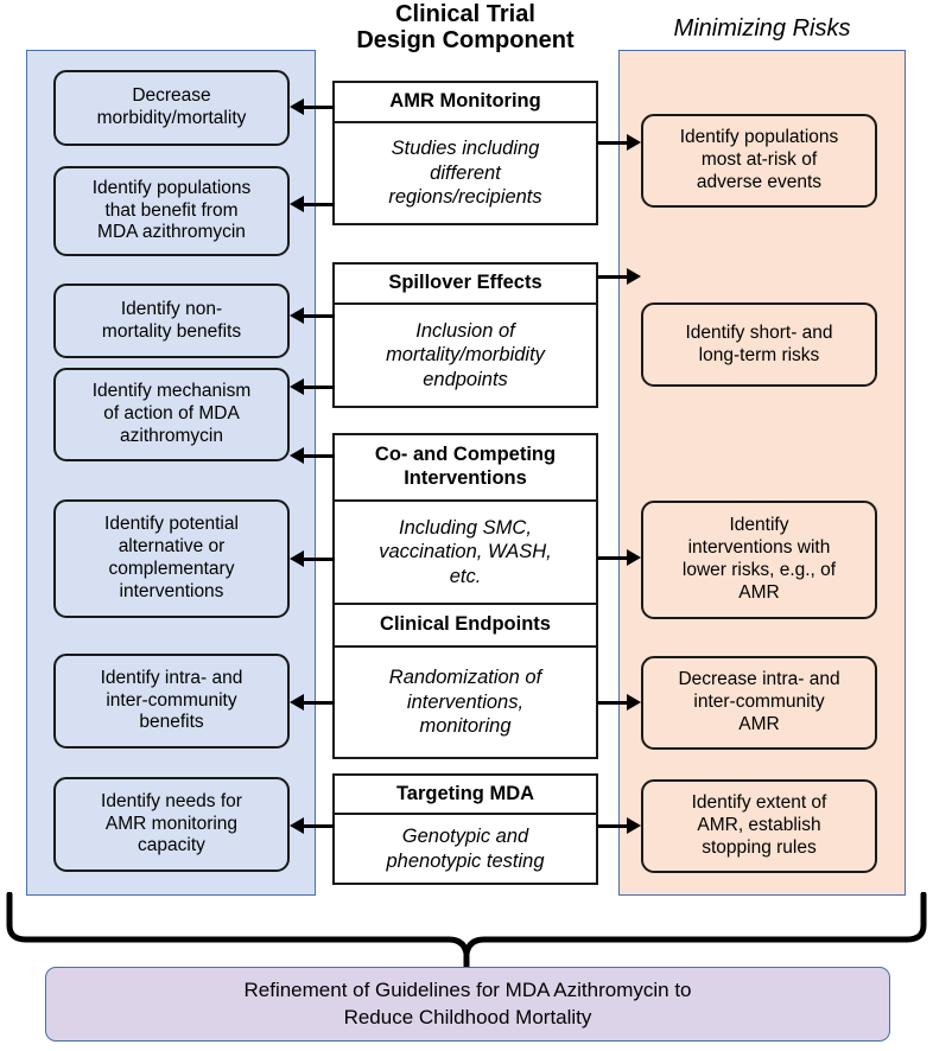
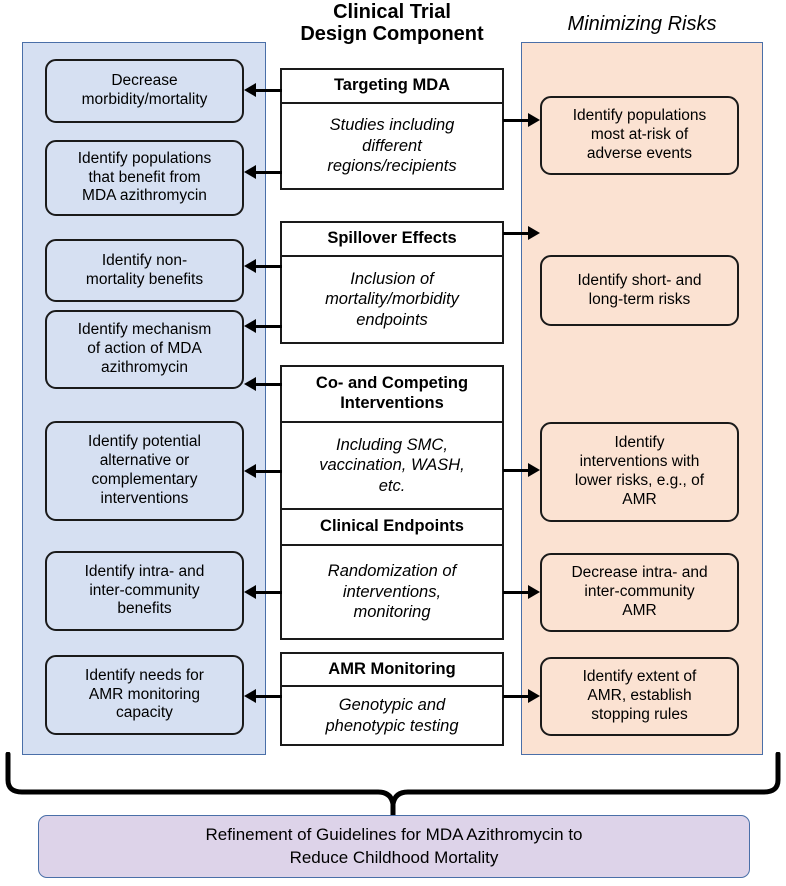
  Clinical Trial
  Design Component
  Minimizing Risks
  Decrease
  morbidity/mortality
  Identify populations
  that benefit from
  MDA azithromycin
  Identify non-
  mortality benefits
  Identify mechanism
  of action of MDA
  azithromycin
  Identify potential
  alternative or
  complementary
  interventions
  Identify intra- and
  inter-community
  benefits
  Identify needs for
  AMR monitoring
  capacity
  Identify populations
  most at-risk of
  adverse events
  Identify short- and
  long-term risks
  Identify
  interventions with
  lower risks, e.g., of
  AMR
  Decrease intra- and
  inter-community
  AMR
  Identify extent of
  AMR, establish
  stopping rules
- AMR Monitoring
+ Targeting MDA
  Studies including
  different
  regions/recipients
  Spillover Effects
  Inclusion of
  mortality/morbidity
  endpoints
  Co- and Competing
  Interventions
  Including SMC,
  vaccination, WASH,
  etc.
  Clinical Endpoints
  Randomization of
  interventions,
  monitoring
- Targeting MDA
+ AMR Monitoring
  Genotypic and
  phenotypic testing
  Refinement of Guidelines for MDA Azithromycin to
  Reduce Childhood Mortality
